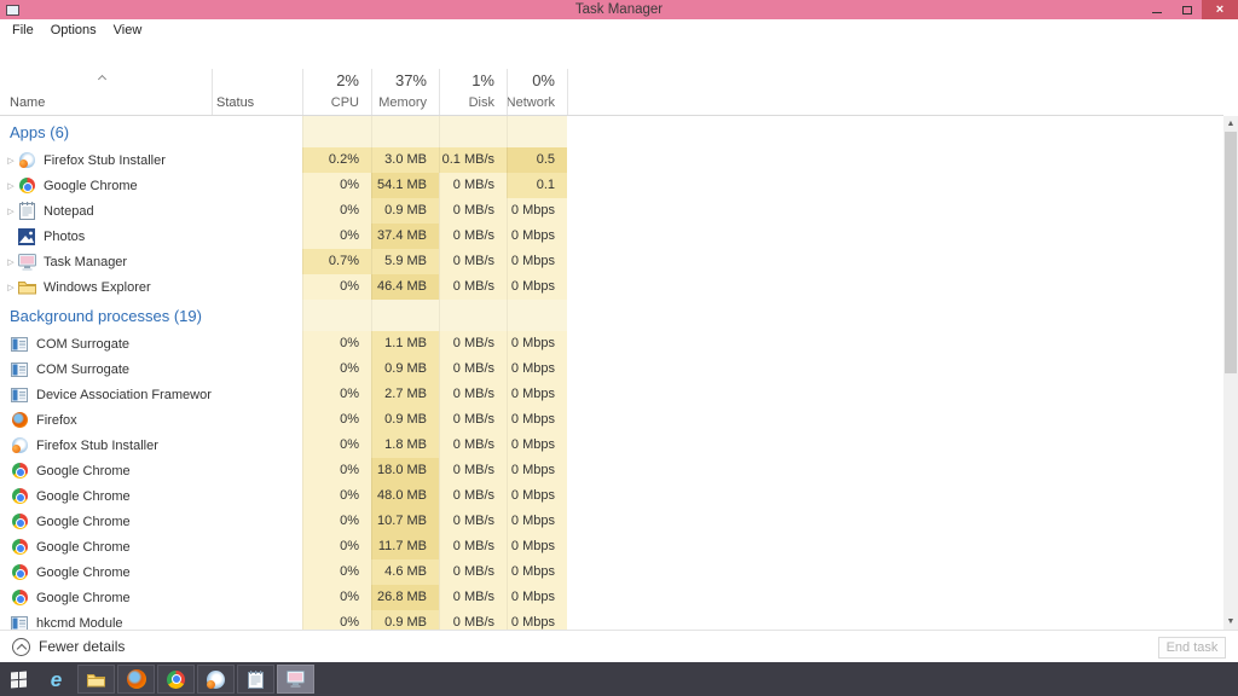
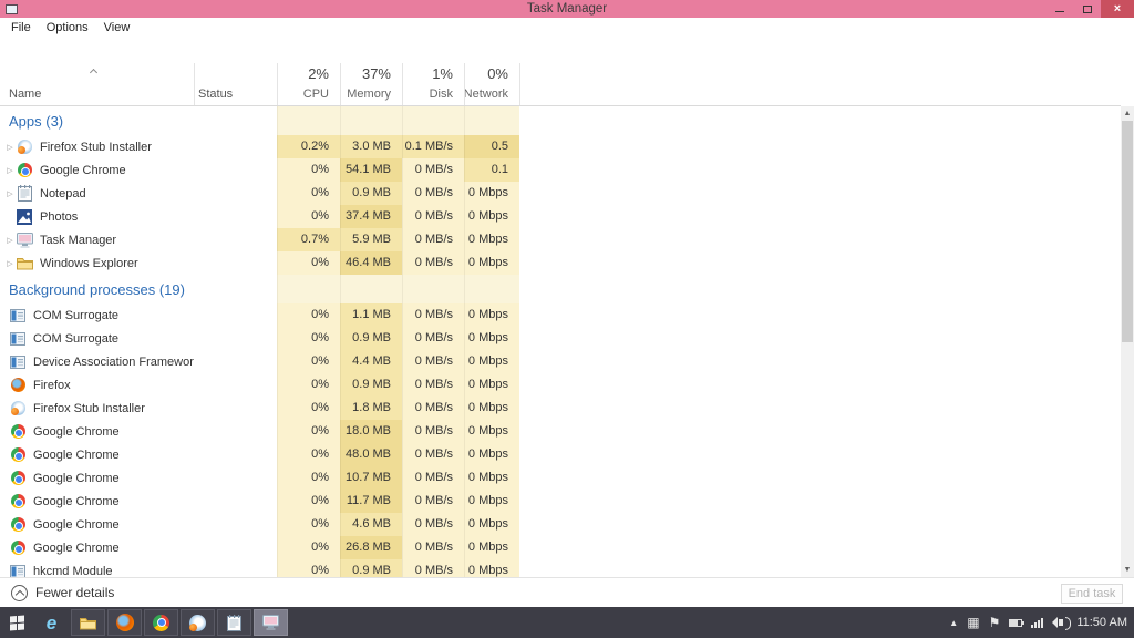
  Task Manager
  ×
  File
  Options
  View
  Name
  Status
  2%
  CPU
  37%
  Memory
  1%
  Disk
  0%
  Network
- Apps (6)
+ Apps (3)
  Firefox Stub Installer
  0.2%
  3.0 MB
  0.1 MB/s
  Google Chrome
  0%
  54.1 MB
  0 MB/s
  Notepad
  0%
  0.9 MB
  0 MB/s
  0 Mbps
  Photos
  0%
  37.4 MB
  0 MB/s
  0 Mbps
  Task Manager
  0.7%
  5.9 MB
  0 MB/s
  0 Mbps
  Windows Explorer
  0%
  46.4 MB
  0 MB/s
  0 Mbps
  Background processes (19)
  COM Surrogate
  0%
  1.1 MB
  0 MB/s
  0 Mbps
  COM Surrogate
  0%
  0.9 MB
  0 MB/s
  0 Mbps
  Device Association Framewor
  0%
- 2.7 MB
+ 4.4 MB
  0 MB/s
  0 Mbps
  Firefox
  0%
  0.9 MB
  0 MB/s
  0 Mbps
  Firefox Stub Installer
  0%
  1.8 MB
  0 MB/s
  0 Mbps
  Google Chrome
  0%
  18.0 MB
  0 MB/s
  0 Mbps
  Google Chrome
  0%
  48.0 MB
  0 MB/s
  0 Mbps
  Google Chrome
  0%
  10.7 MB
  0 MB/s
  0 Mbps
  Google Chrome
  0%
  11.7 MB
  0 MB/s
  0 Mbps
  Google Chrome
  0%
  4.6 MB
  0 MB/s
  0 Mbps
  Google Chrome
  0%
  26.8 MB
  0 MB/s
  0 Mbps
  hkcmd Module
  0%
  0.9 MB
  0 MB/s
  0 Mbps
  Fewer details
  End task
  e
+ ▲
+ ▦
+ ⚑
+ 11:50 AM
